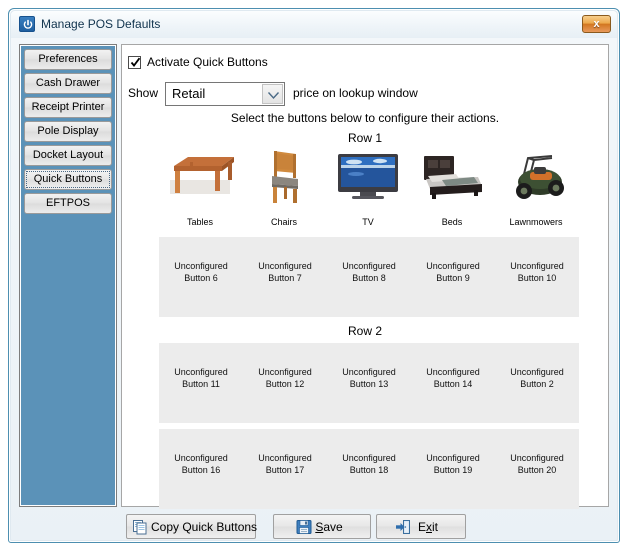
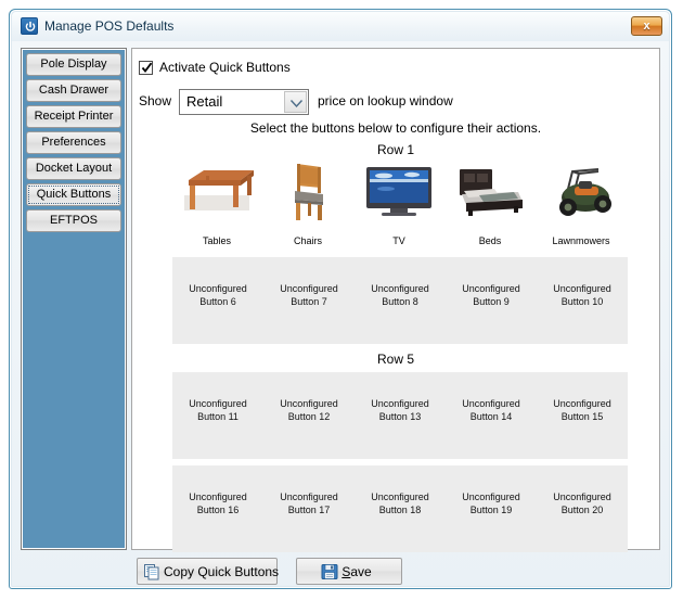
  Manage POS Defaults
  x
- Preferences
+ Pole Display
  Cash Drawer
  Receipt Printer
- Pole Display
+ Preferences
  Docket Layout
  Quick Buttons
  EFTPOS
  Activate Quick Buttons
  Show
  Retail
  price on lookup window
  Select the buttons below to configure their actions.
  Row 1
  Tables
  Chairs
  TV
  Beds
  Lawnmowers
  Unconfigured
  Button 6
  Unconfigured
  Button 7
  Unconfigured
  Button 8
  Unconfigured
  Button 9
  Unconfigured
  Button 10
- Row 2
+ Row 5
  Unconfigured
  Button 11
  Unconfigured
  Button 12
  Unconfigured
  Button 13
  Unconfigured
  Button 14
  Unconfigured
- Button 2
+ Button 15
  Unconfigured
  Button 16
  Unconfigured
  Button 17
  Unconfigured
  Button 18
  Unconfigured
  Button 19
  Unconfigured
  Button 20
  Copy Quick Buttons
  Save
- Exit
